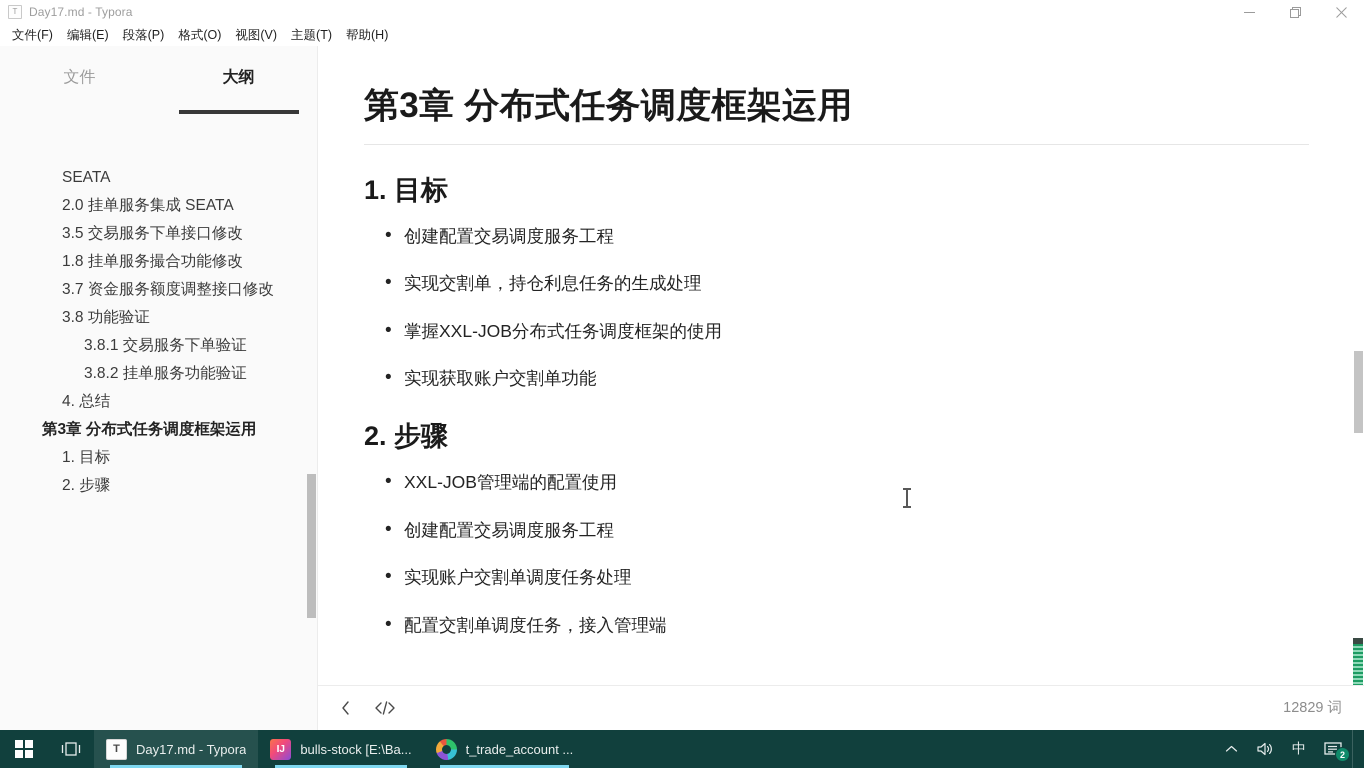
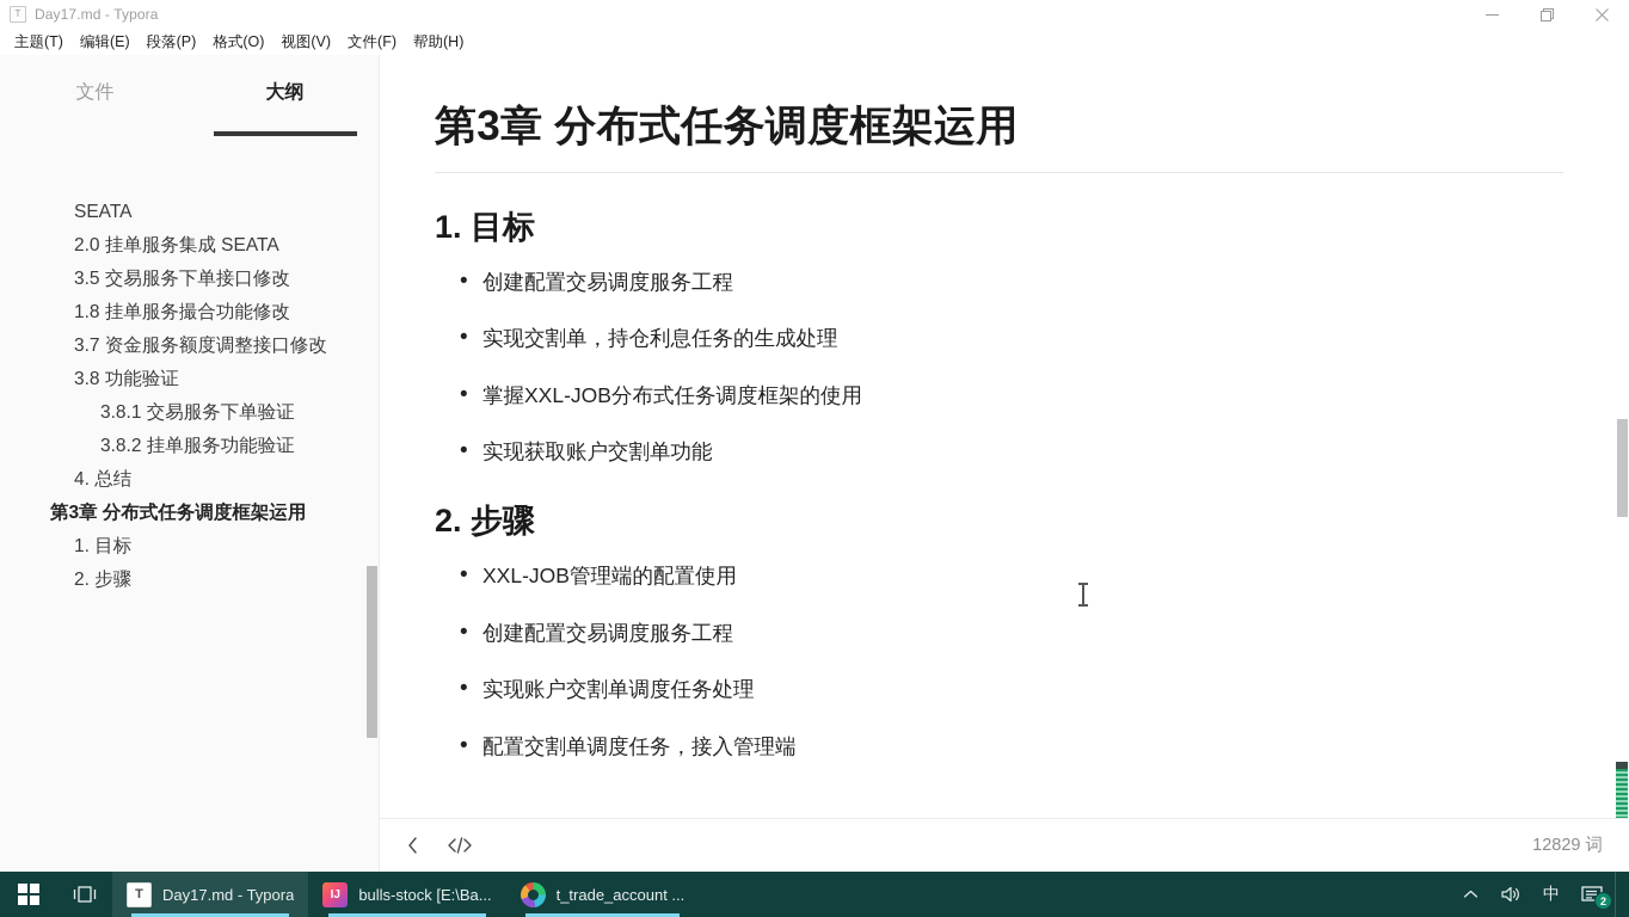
  T
  Day17.md - Typora
- 文件(F)
+ 主题(T)
  编辑(E)
  段落(P)
  格式(O)
  视图(V)
- 主题(T)
+ 文件(F)
  帮助(H)
  文件
  大纲
  SEATA
  2.0 挂单服务集成 SEATA
  3.5 交易服务下单接口修改
  1.8 挂单服务撮合功能修改
  3.7 资金服务额度调整接口修改
  3.8 功能验证
  3.8.1 交易服务下单验证
  3.8.2 挂单服务功能验证
  4. 总结
  第3章 分布式任务调度框架运用
  1. 目标
  2. 步骤
  第3章 分布式任务调度框架运用
  1. 目标
  创建配置交易调度服务工程
  实现交割单，持仓利息任务的生成处理
  掌握XXL-JOB分布式任务调度框架的使用
  实现获取账户交割单功能
  2. 步骤
  XXL-JOB管理端的配置使用
  创建配置交易调度服务工程
  实现账户交割单调度任务处理
  配置交割单调度任务，接入管理端
  12829 词
  T
  Day17.md - Typora
  IJ
  bulls-stock [E:\Ba...
  t_trade_account ...
  中
  2
